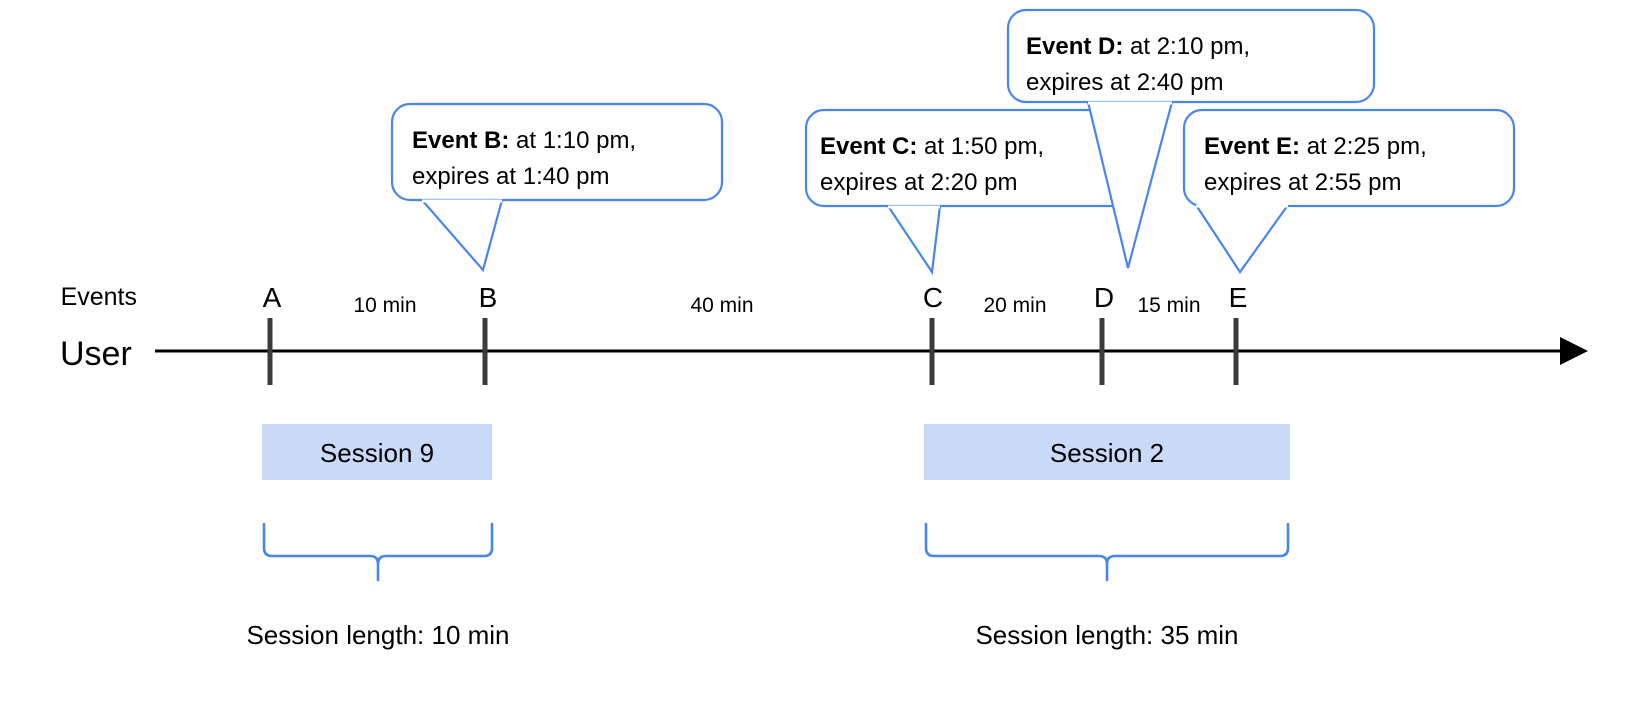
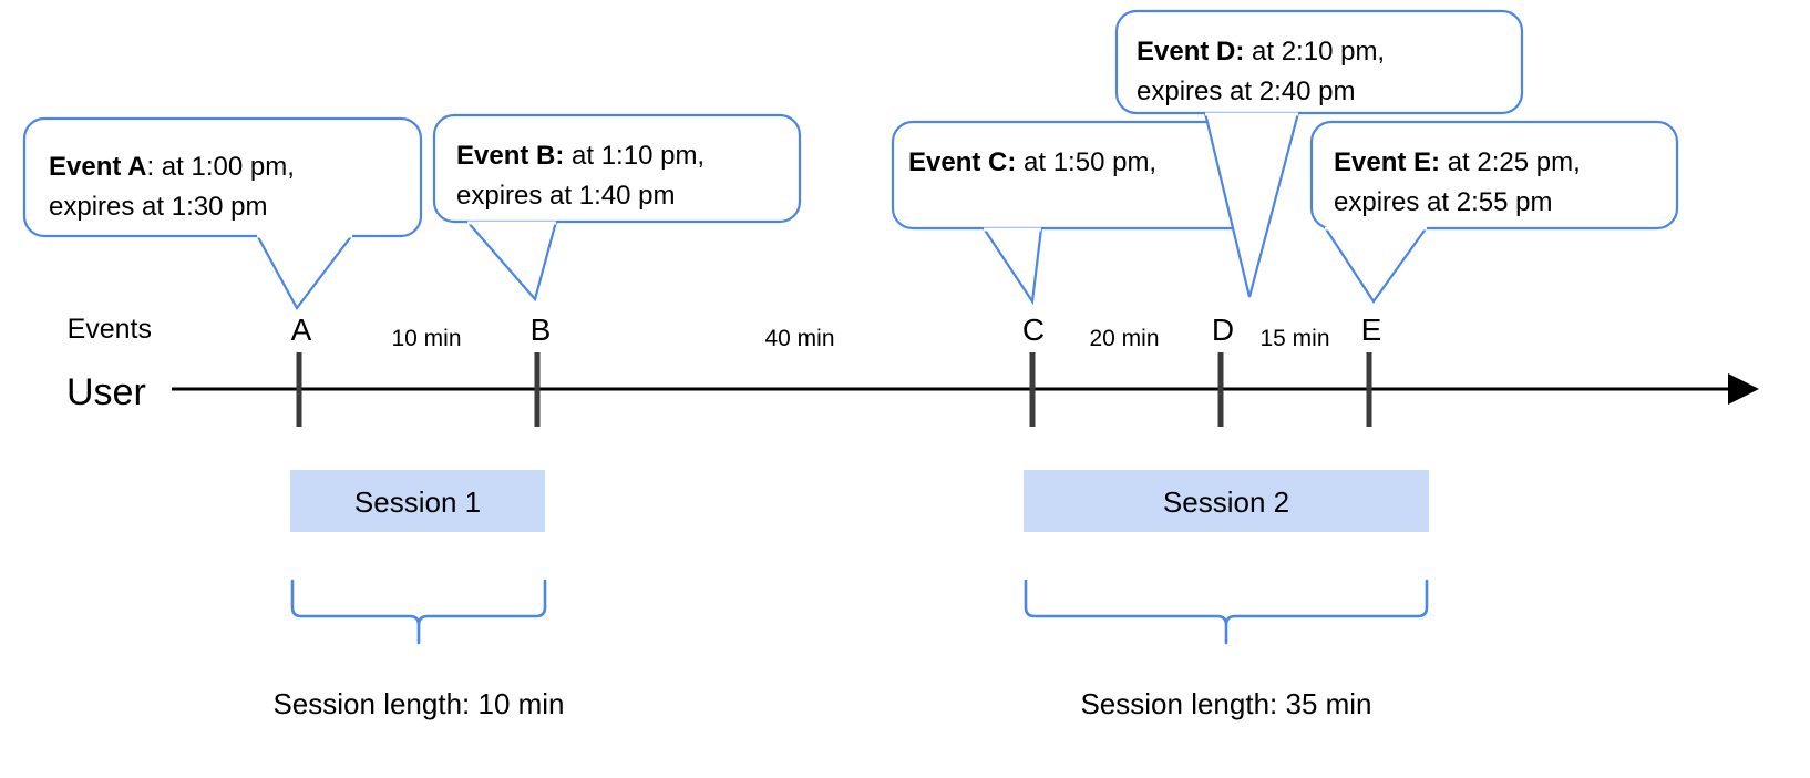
+ Event A: at 1:00 pm,
+ expires at 1:30 pm
  Event B: at 1:10 pm,
  expires at 1:40 pm
  Event C: at 1:50 pm,
- expires at 2:20 pm
  Event E: at 2:25 pm,
  expires at 2:55 pm
  Event D: at 2:10 pm,
  expires at 2:40 pm
  User
  Events
  A
  B
  C
  D
  E
  10 min
  40 min
  20 min
  15 min
- Session 9
+ Session 1
  Session length: 10 min
  Session 2
  Session length: 35 min
